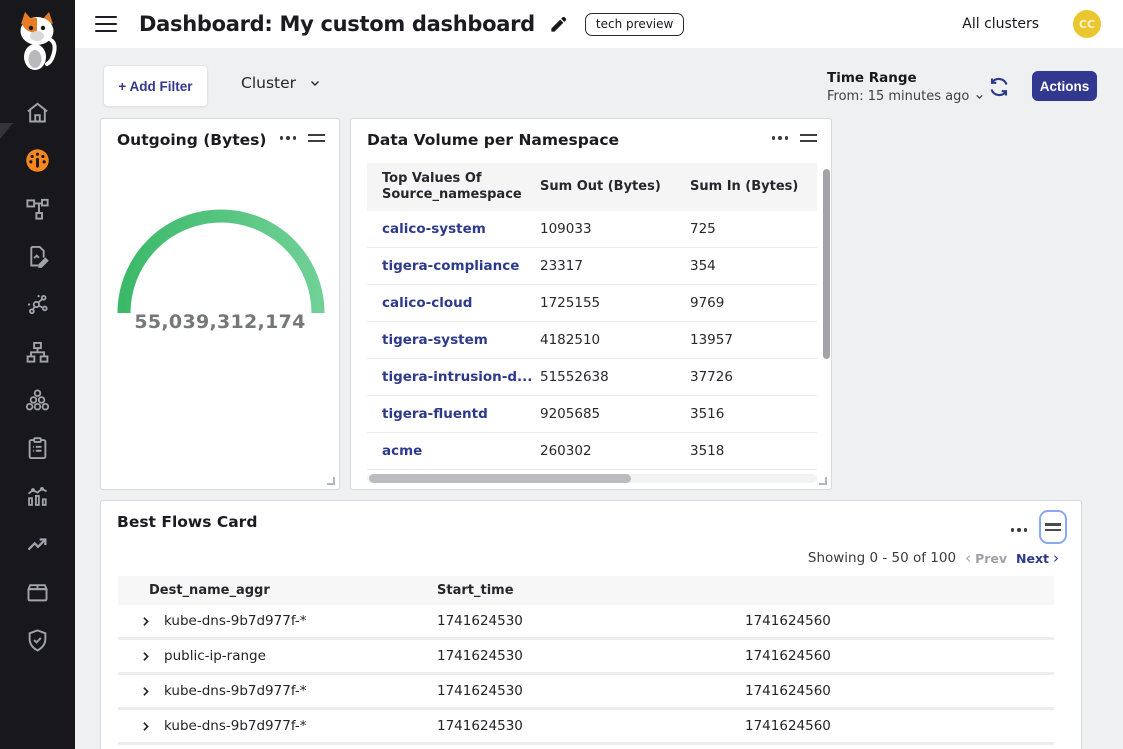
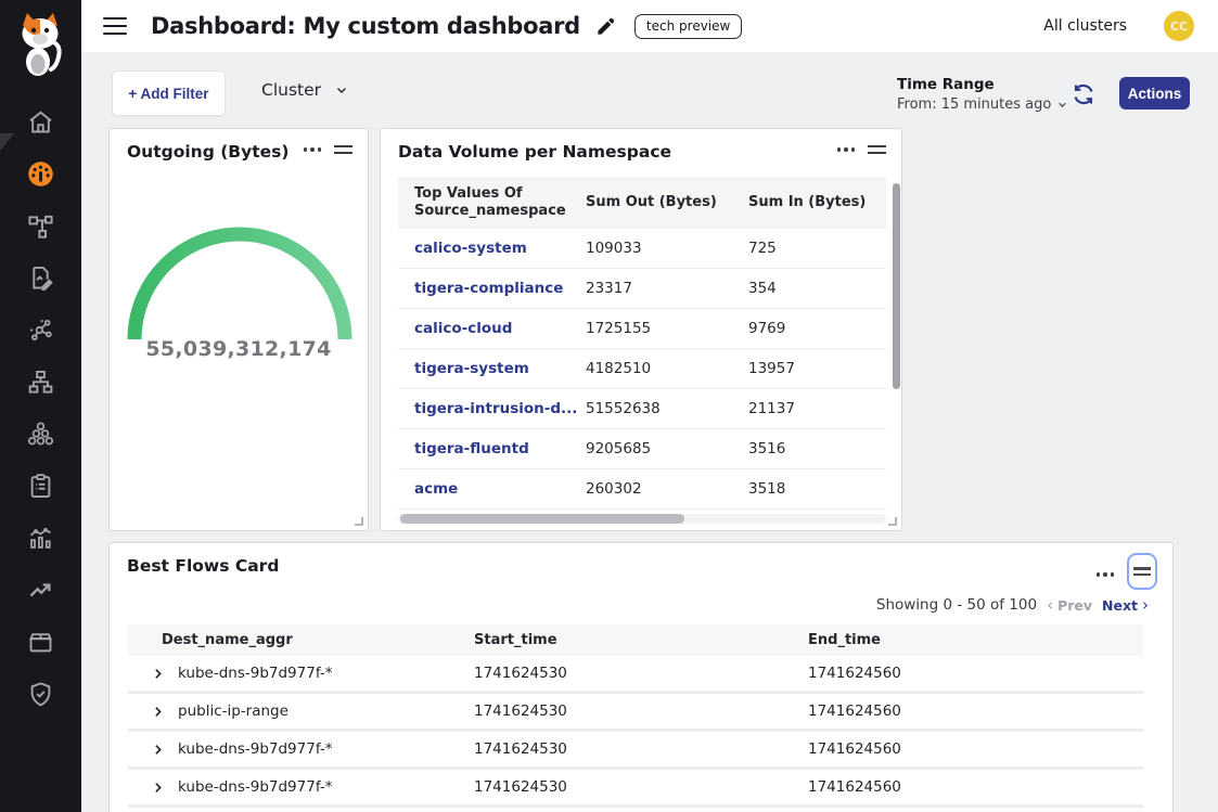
  Dashboard: My custom dashboard
  tech preview
  All clusters
  CC
  + Add Filter
  Cluster
  Time Range
  From: 15 minutes ago
  Actions
  Outgoing (Bytes)
  55,039,312,174
  Data Volume per Namespace
  Top Values Of Source_namespace
  Sum Out (Bytes)
  Sum In (Bytes)
  calico-system
  109033
  725
  tigera-compliance
  23317
  354
  calico-cloud
  1725155
  9769
  tigera-system
  4182510
  13957
  tigera-intrusion-d...
  51552638
- 37726
+ 21137
  tigera-fluentd
  9205685
  3516
  acme
  260302
  3518
  Best Flows Card
  Showing 0 - 50 of 100
  ‹
  Prev
  Next
  ›
  Dest_name_aggr
  Start_time
+ End_time
  kube-dns-9b7d977f-*
  1741624530
  1741624560
  public-ip-range
  1741624530
  1741624560
  kube-dns-9b7d977f-*
  1741624530
  1741624560
  kube-dns-9b7d977f-*
  1741624530
  1741624560
